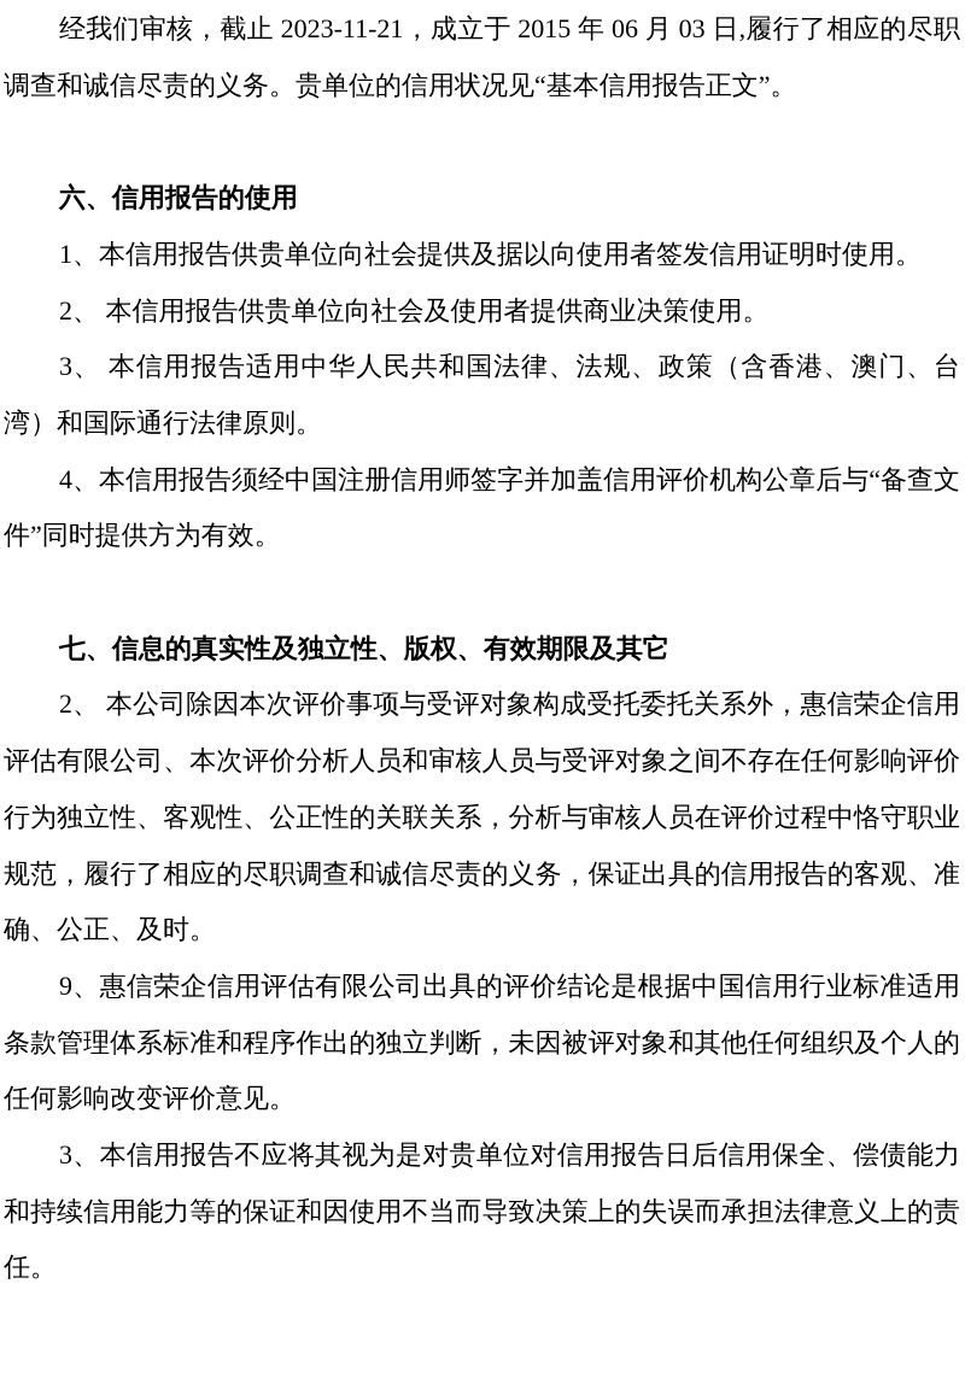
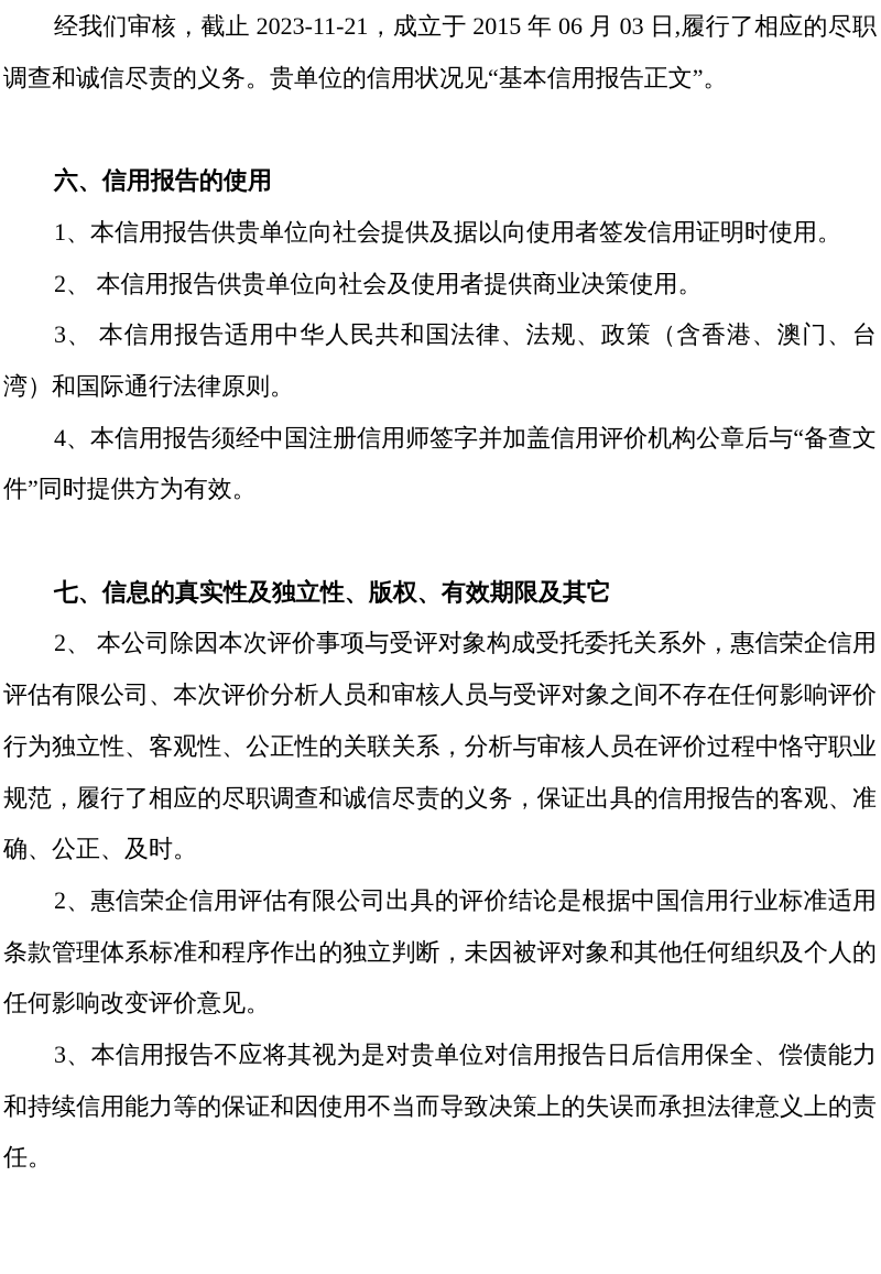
  经我们审核，截止 2023-11-21，成立于 2015 年 06 月 03 日,履行了相应的尽职调查和诚信尽责的义务。贵单位的信用状况见“基本信用报告正文”。
  六、信用报告的使用
  1、本信用报告供贵单位向社会提供及据以向使用者签发信用证明时使用。
  2、 本信用报告供贵单位向社会及使用者提供商业决策使用。
  3、 本信用报告适用中华人民共和国法律、法规、政策（含香港、澳门、台湾）和国际通行法律原则。
  4、本信用报告须经中国注册信用师签字并加盖信用评价机构公章后与“备查文件”同时提供方为有效。
  七、信息的真实性及独立性、版权、有效期限及其它
  2、 本公司除因本次评价事项与受评对象构成受托委托关系外，惠信荣企信用评估有限公司、本次评价分析人员和审核人员与受评对象之间不存在任何影响评价行为独立性、客观性、公正性的关联关系，分析与审核人员在评价过程中恪守职业规范，履行了相应的尽职调查和诚信尽责的义务，保证出具的信用报告的客观、准确、公正、及时。
- 9、惠信荣企信用评估有限公司出具的评价结论是根据中国信用行业标准适用条款管理体系标准和程序作出的独立判断，未因被评对象和其他任何组织及个人的任何影响改变评价意见。
+ 2、惠信荣企信用评估有限公司出具的评价结论是根据中国信用行业标准适用条款管理体系标准和程序作出的独立判断，未因被评对象和其他任何组织及个人的任何影响改变评价意见。
  3、本信用报告不应将其视为是对贵单位对信用报告日后信用保全、偿债能力和持续信用能力等的保证和因使用不当而导致决策上的失误而承担法律意义上的责任。
